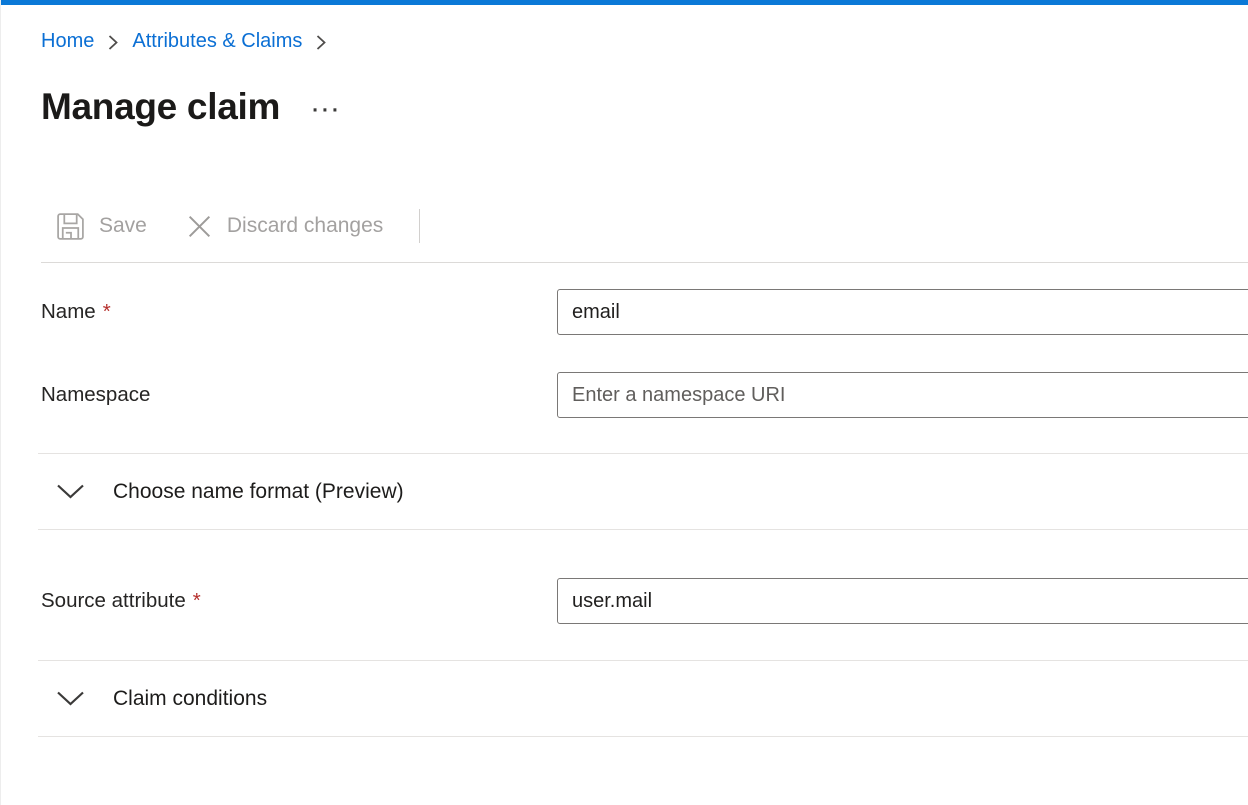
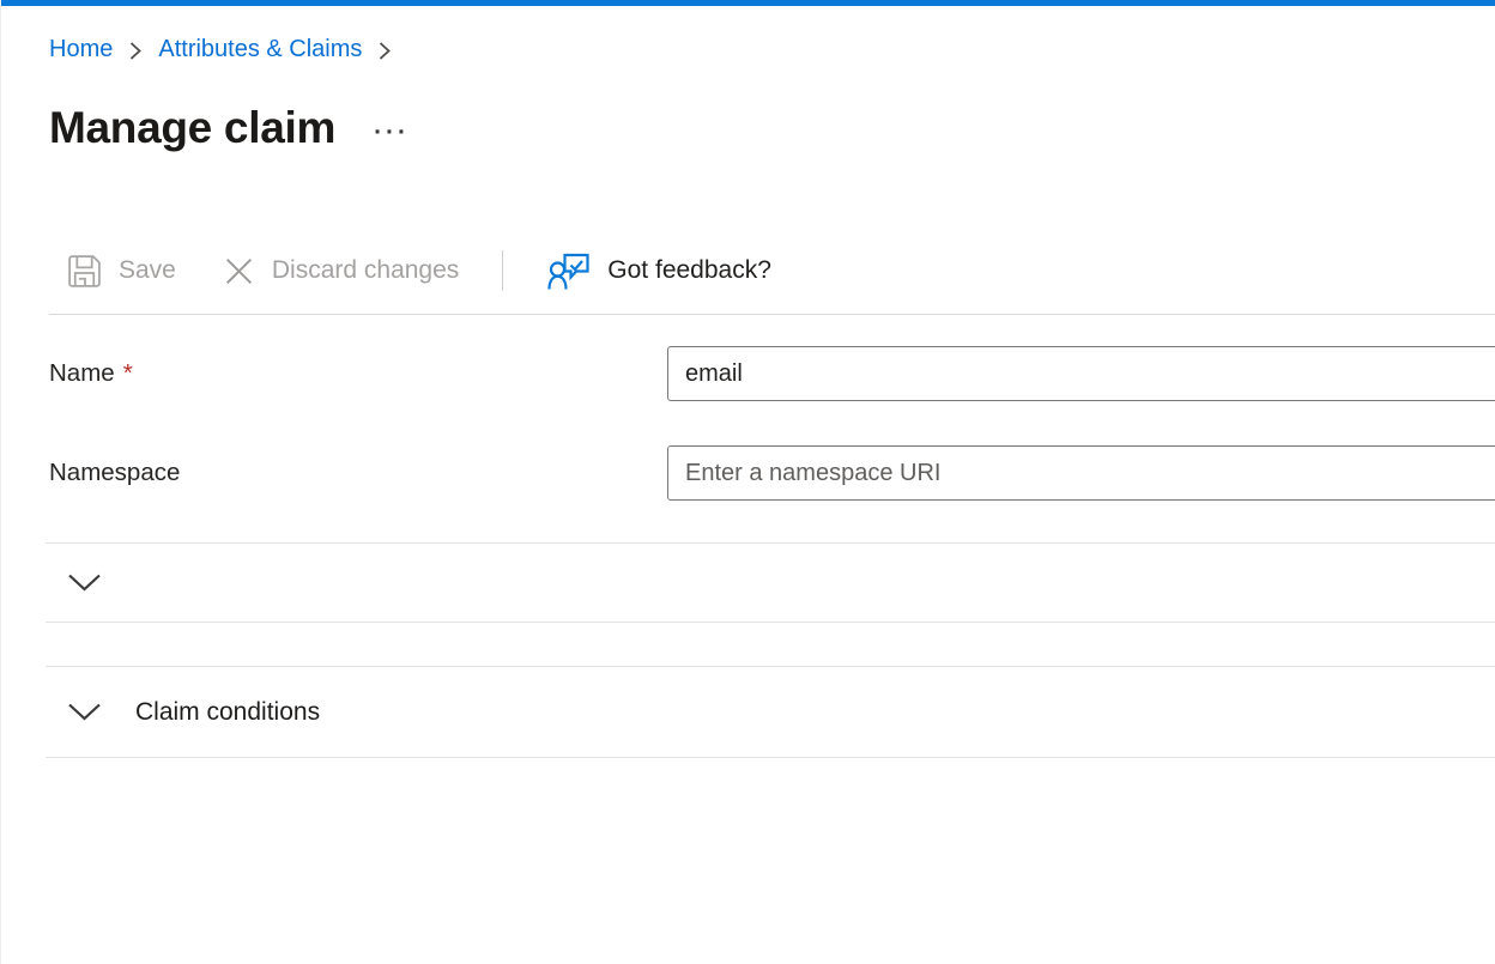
  Home
  Attributes & Claims
  Manage claim
  ···
  Save
  Discard changes
+ Got feedback?
  Name *
  email
  Namespace
  Enter a namespace URI
- Choose name format (Preview)
- Source attribute *
- user.mail
  Claim conditions
